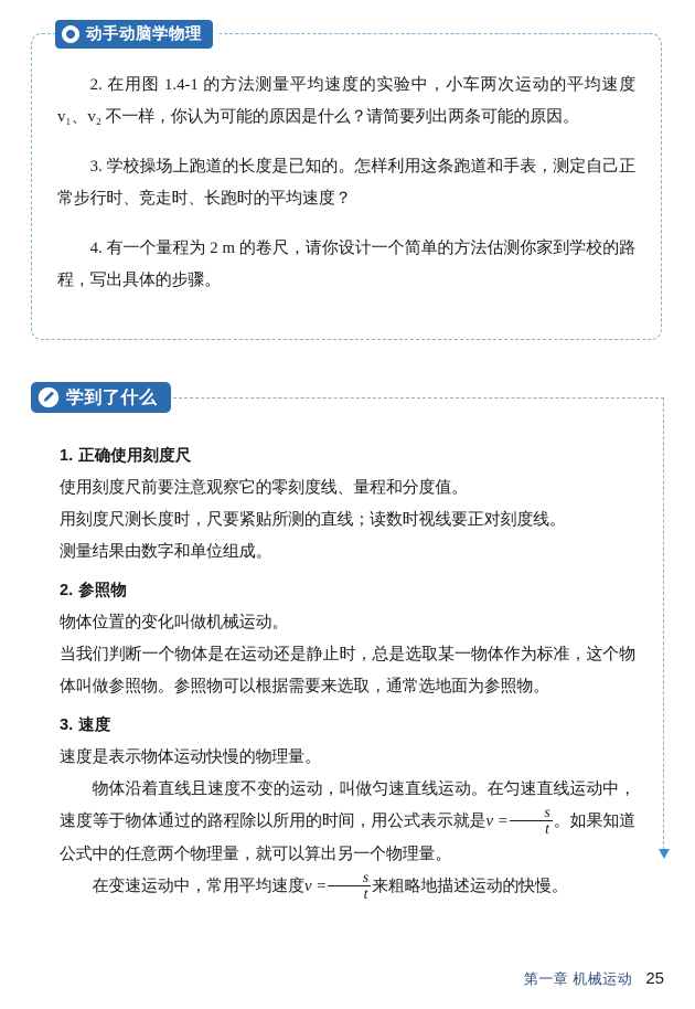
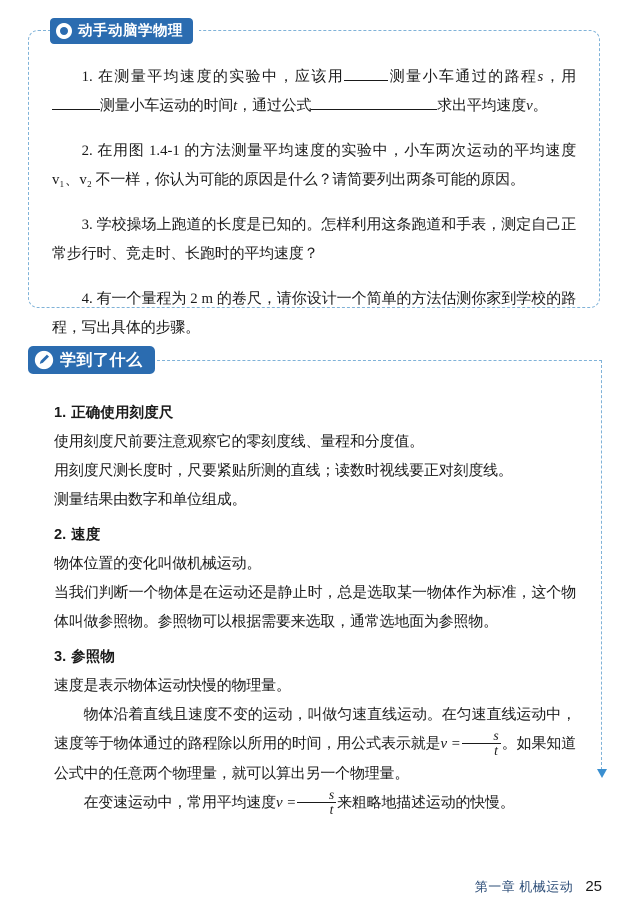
  动手动脑学物理
+ 1. 在测量平均速度的实验中，应该用 测量小车通过的路程s，用测量小车运动的时间t，通过公式 求出平均速度v。
  2. 在用图 1.4-1 的方法测量平均速度的实验中，小车两次运动的平均速度 v₁、v₂ 不一样，你认为可能的原因是什么？请简要列出两条可能的原因。
  3. 学校操场上跑道的长度是已知的。怎样利用这条跑道和手表，测定自己正常步行时、竞走时、长跑时的平均速度？
  4. 有一个量程为 2 m 的卷尺，请你设计一个简单的方法估测你家到学校的路程，写出具体的步骤。
  学到了什么
  1. 正确使用刻度尺
  使用刻度尺前要注意观察它的零刻度线、量程和分度值。
  用刻度尺测长度时，尺要紧贴所测的直线；读数时视线要正对刻度线。
  测量结果由数字和单位组成。
- 2. 参照物
+ 2. 速度
  物体位置的变化叫做机械运动。
  当我们判断一个物体是在运动还是静止时，总是选取某一物体作为标准，这个物体叫做参照物。参照物可以根据需要来选取，通常选地面为参照物。
- 3. 速度
+ 3. 参照物
  速度是表示物体运动快慢的物理量。
  物体沿着直线且速度不变的运动，叫做匀速直线运动。在匀速直线运动中，速度等于物体通过的路程除以所用的时间，用公式表示就是v =
  s
  t
  。如果知道公式中的任意两个物理量，就可以算出另一个物理量。
  在变速运动中，常用平均速度v =
  s
  t
  来粗略地描述运动的快慢。
  第一章 机械运动
  25
